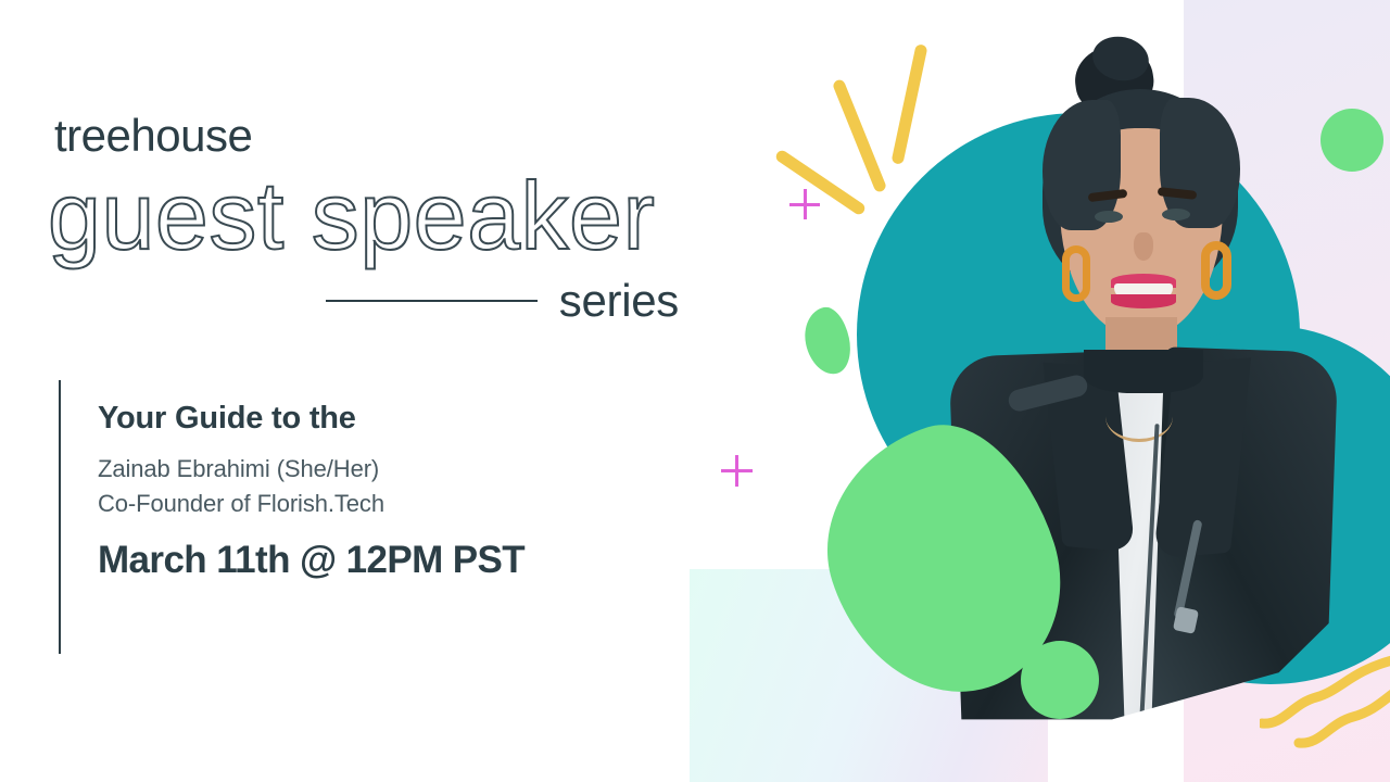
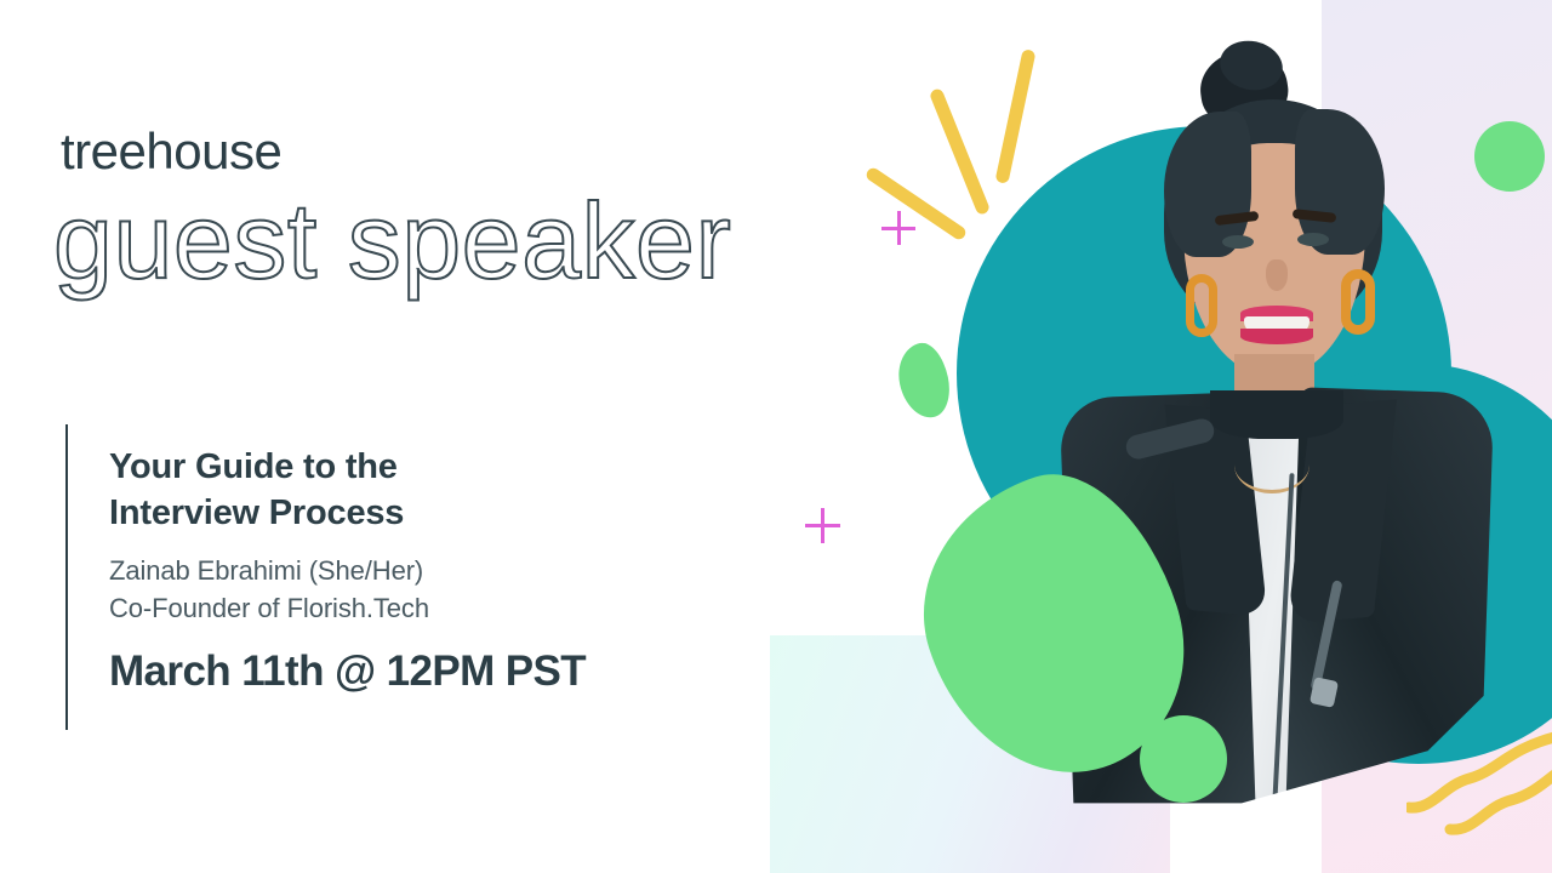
  treehouse
  guest speaker
- series
  Your Guide to the
+ Interview Process
  Zainab Ebrahimi (She/Her)
  Co-Founder of Florish.Tech
  March 11th @ 12PM PST
